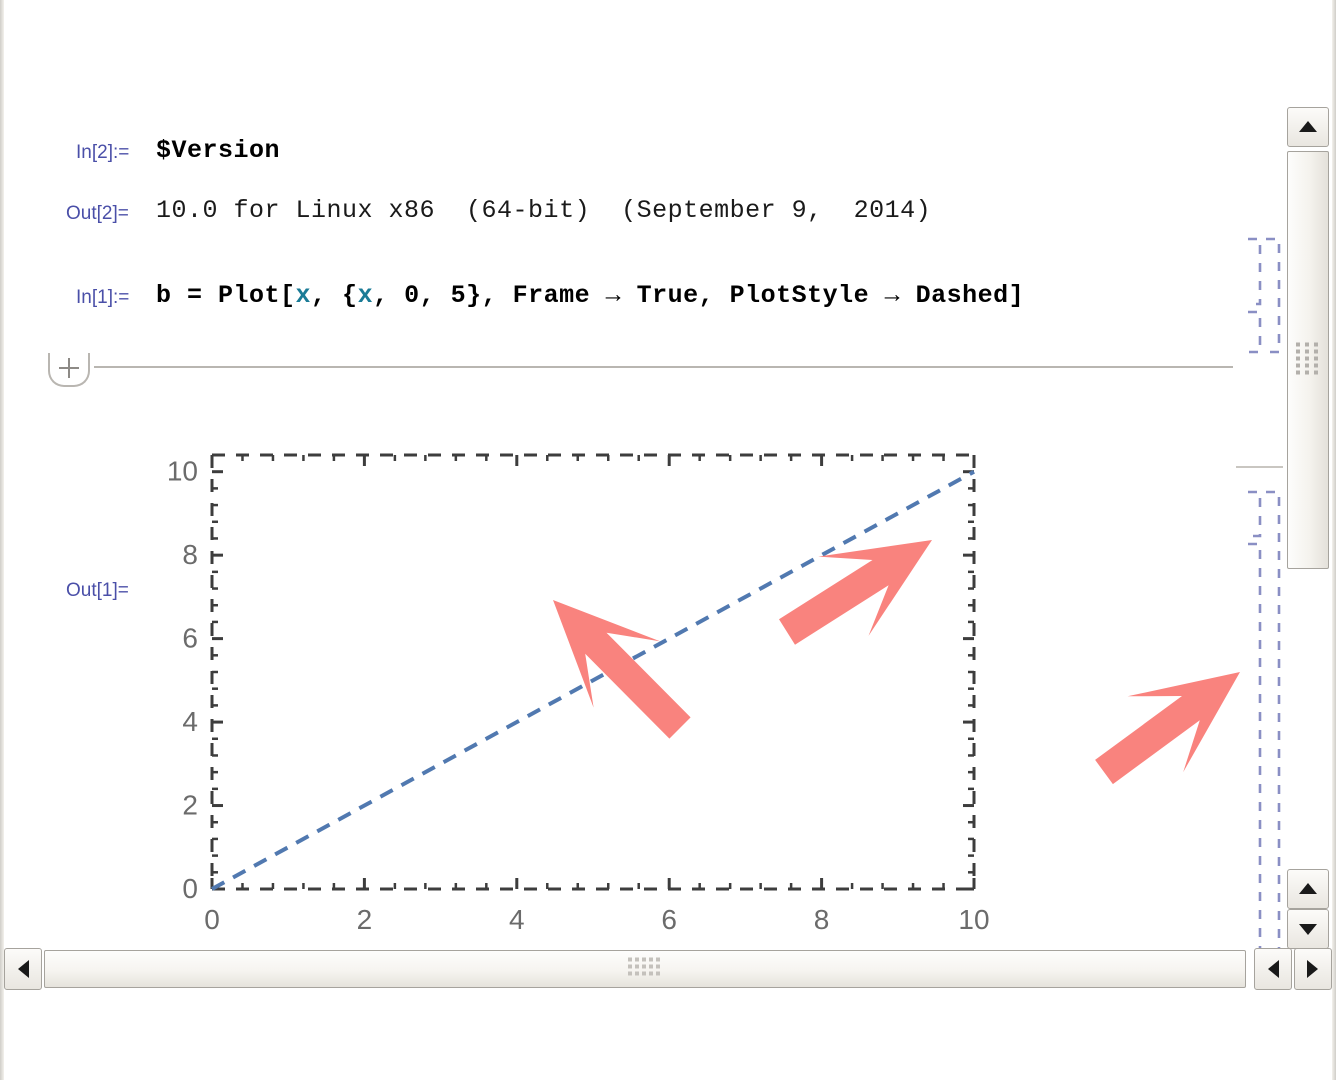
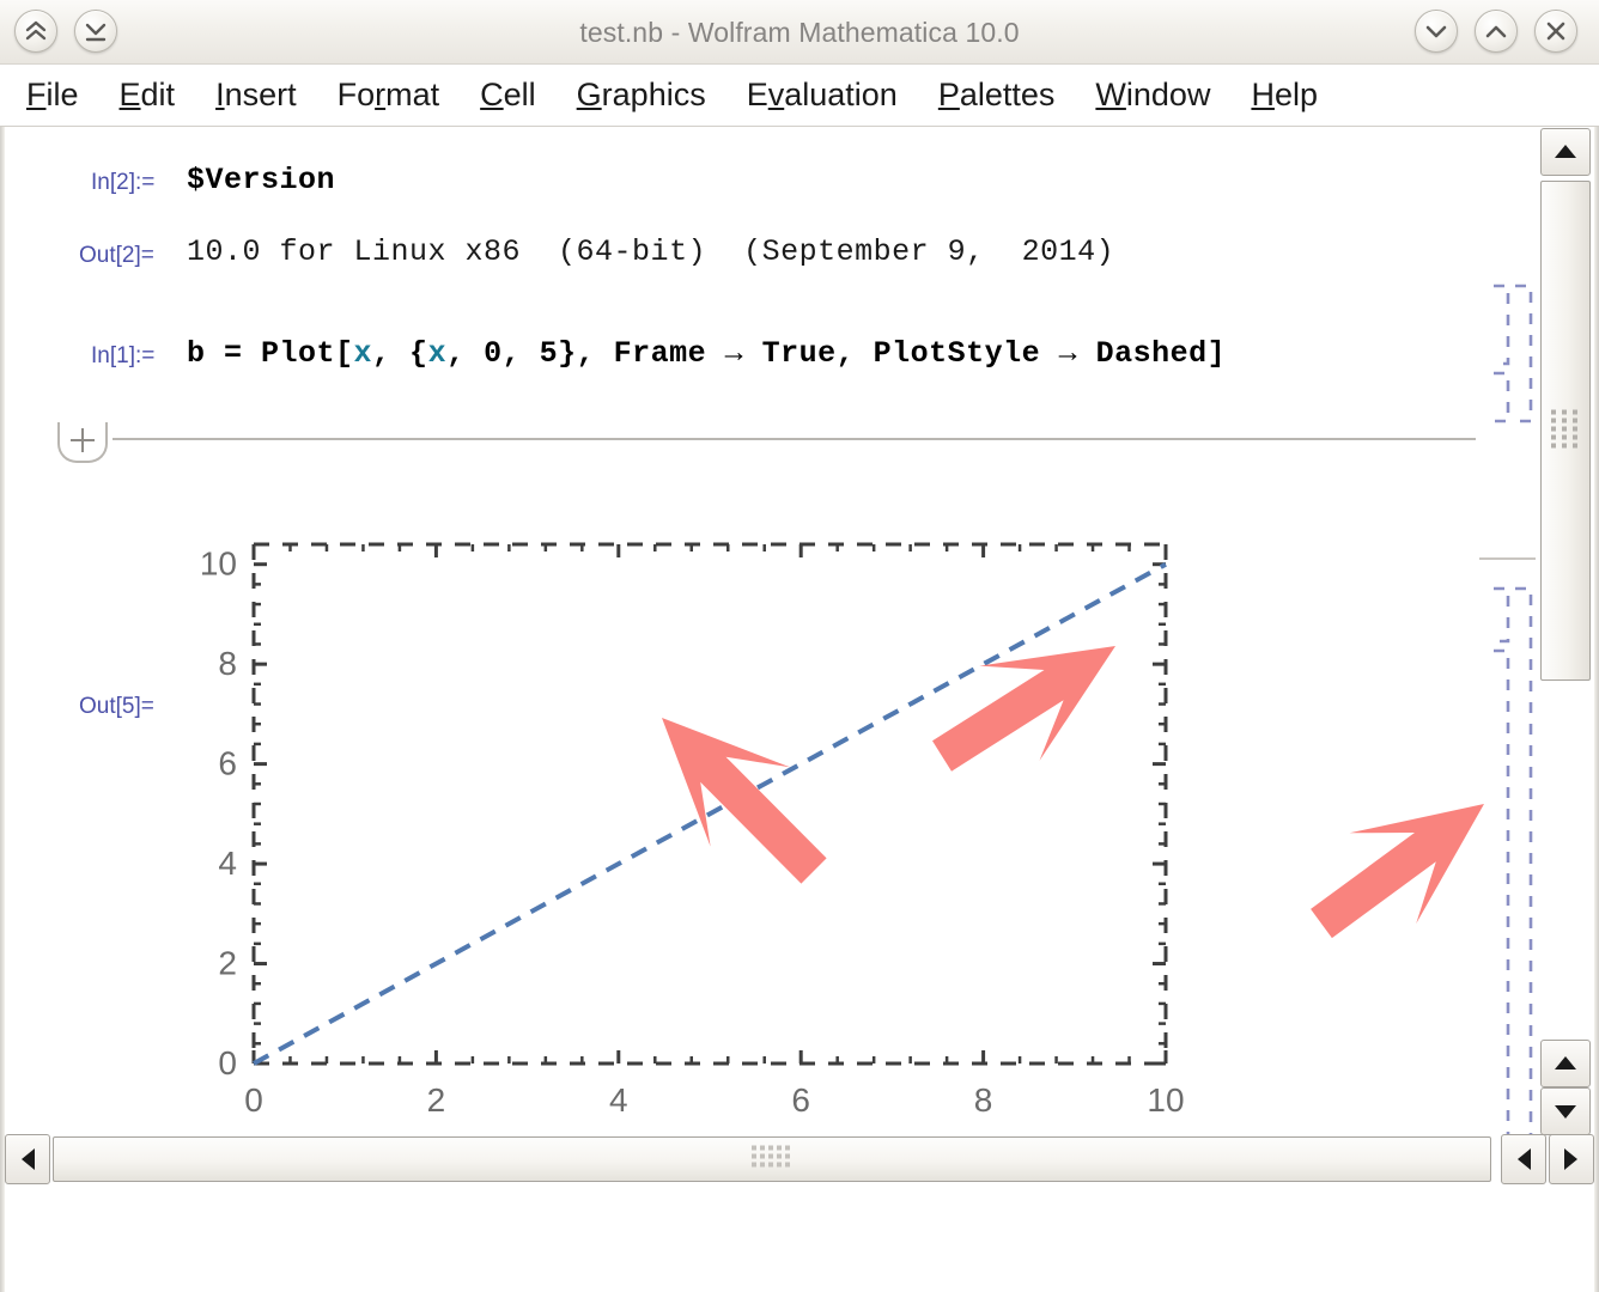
+ test.nb - Wolfram Mathematica 10.0
+ File
+ Edit
+ Insert
+ Format
+ Cell
+ Graphics
+ Evaluation
+ Palettes
+ Window
+ Help
  In[2]:=
  $Version
  Out[2]=
  10.0 for Linux x86 (64-bit) (September 9, 2014)
  In[1]:=
  b = Plot[x, {x, 0, 5}, Frame → True, PlotStyle → Dashed]
- Out[1]=
+ Out[5]=
  0
  2
  4
  6
  8
  10
  0
  2
  4
  6
  8
  10
